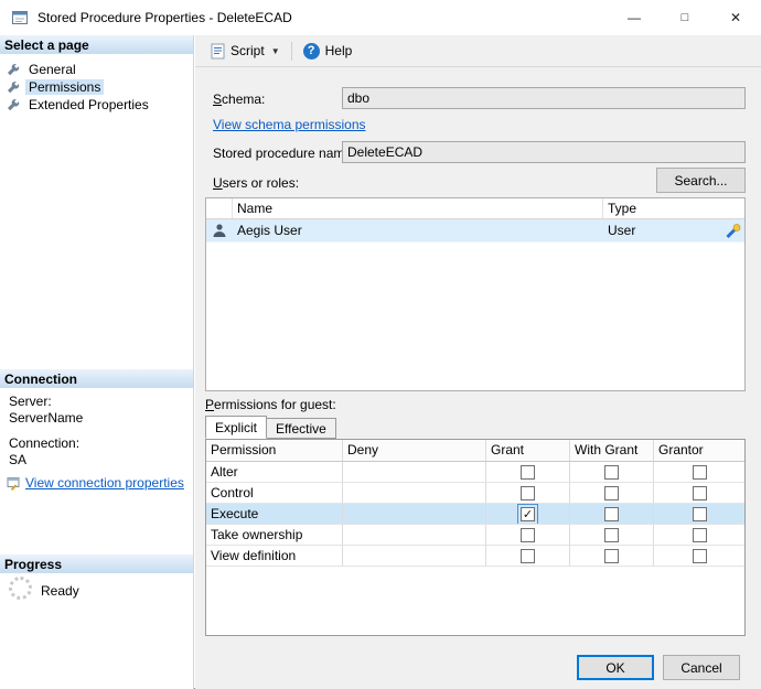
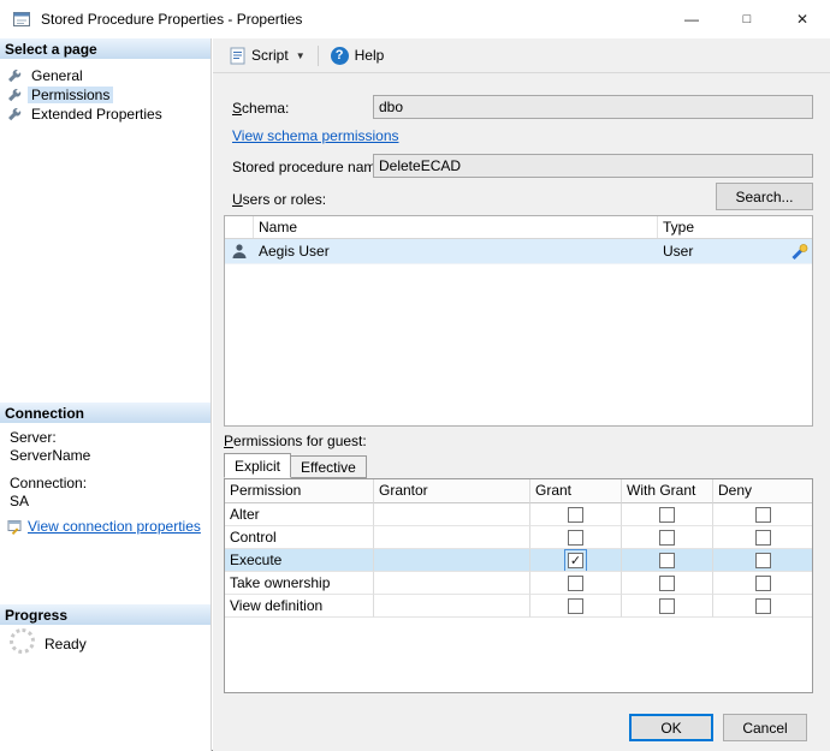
- Stored Procedure Properties - DeleteECAD
+ Stored Procedure Properties - Properties
  —
  □
  ✕
  Select a page
  General
  Permissions
  Extended Properties
  Connection
  Server:
  ServerName
  Connection:
  SA
  View connection properties
  Progress
  Ready
  Script
  ▼
  ?
  Help
  Schema:
  dbo
  View schema permissions
  Stored procedure nam
  DeleteECAD
  Users or roles:
  Search...
  Name
  Type
  Aegis User
  User
  Permissions for guest:
  Explicit
  Effective
  Permission
- Deny
+ Grantor
  Grant
  With Grant
- Grantor
+ Deny
  Alter
  Control
  Execute
  ✓
  Take ownership
  View definition
  OK
  Cancel
